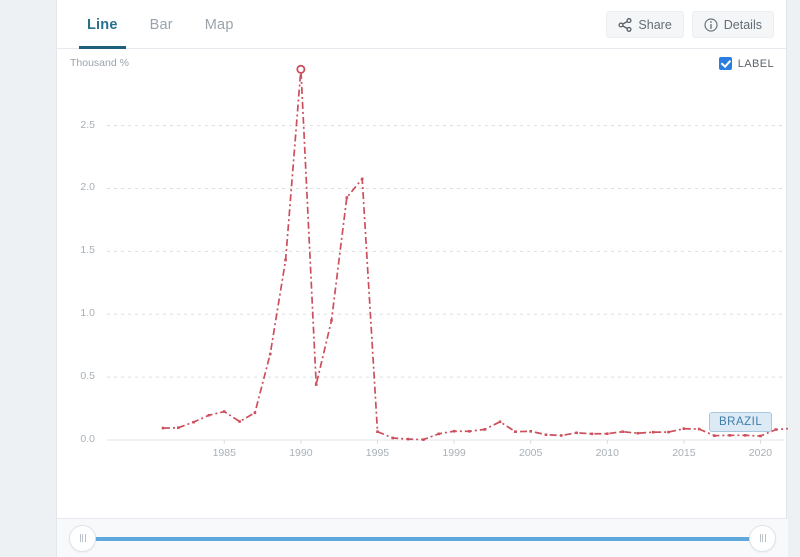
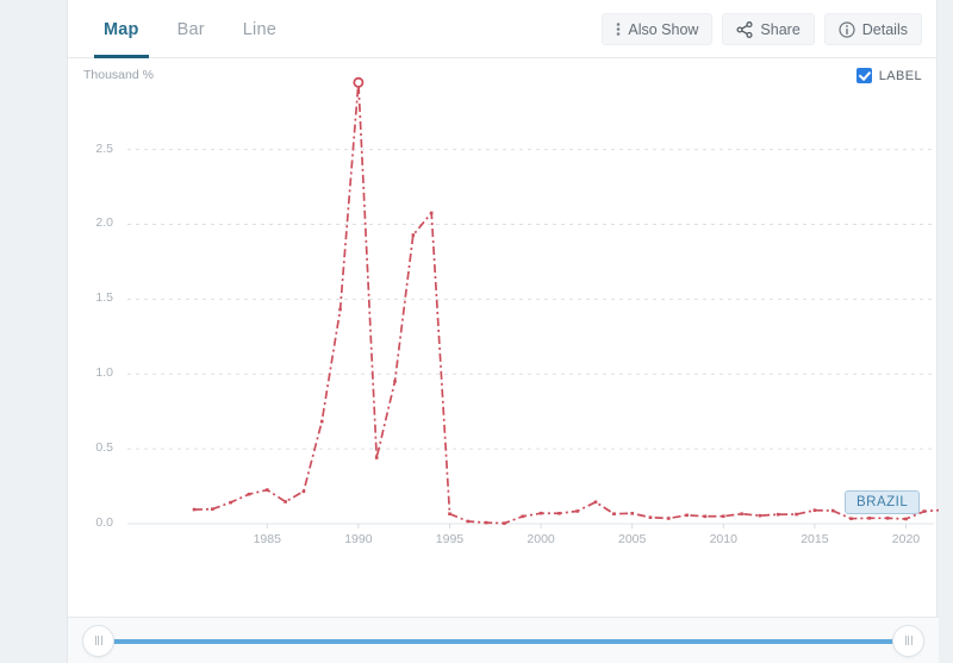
- Line
+ Map
  Bar
- Map
+ Line
+ Also Show
  Share
  Details
  Thousand %
  LABEL
  0.0
  0.5
  1.0
  1.5
  2.0
  2.5
  1985
  1990
  1995
- 1999
+ 2000
  2005
  2010
  2015
  2020
  BRAZIL
